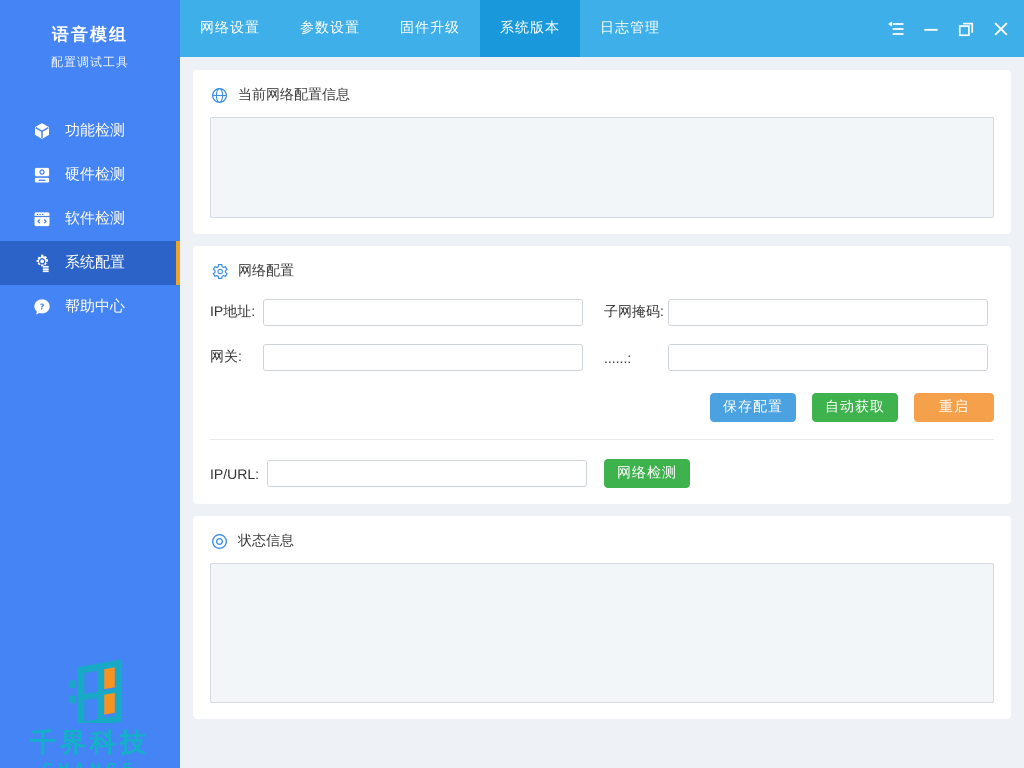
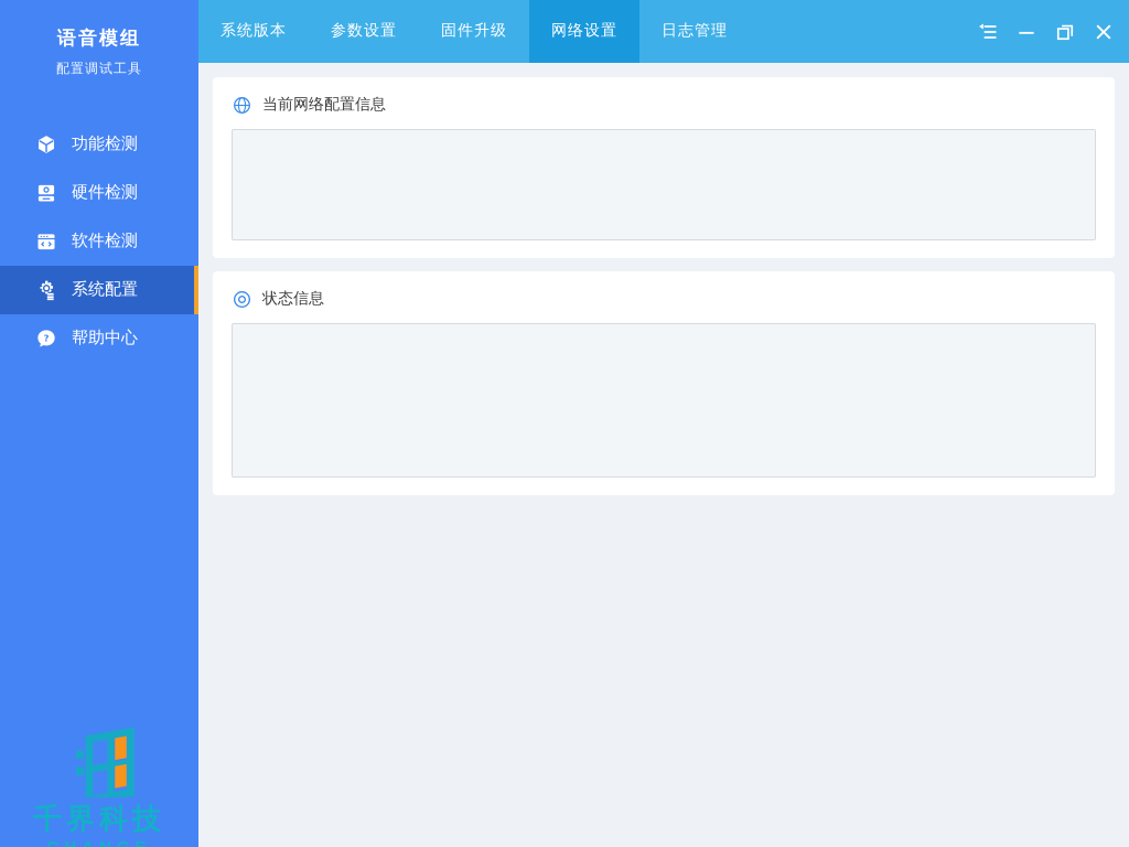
  语音模组
  配置调试工具
  功能检测
  硬件检测
  软件检测
  系统配置
  ?
  帮助中心
  千界科技
- 网络设置
+ 系统版本
  参数设置
  固件升级
- 系统版本
+ 网络设置
  日志管理
  当前网络配置信息
- 网络配置
- IP地址:
- 子网掩码:
- 网关:
- ......:
- 保存配置
- 自动获取
- 重启
- IP/URL:
- 网络检测
  状态信息
